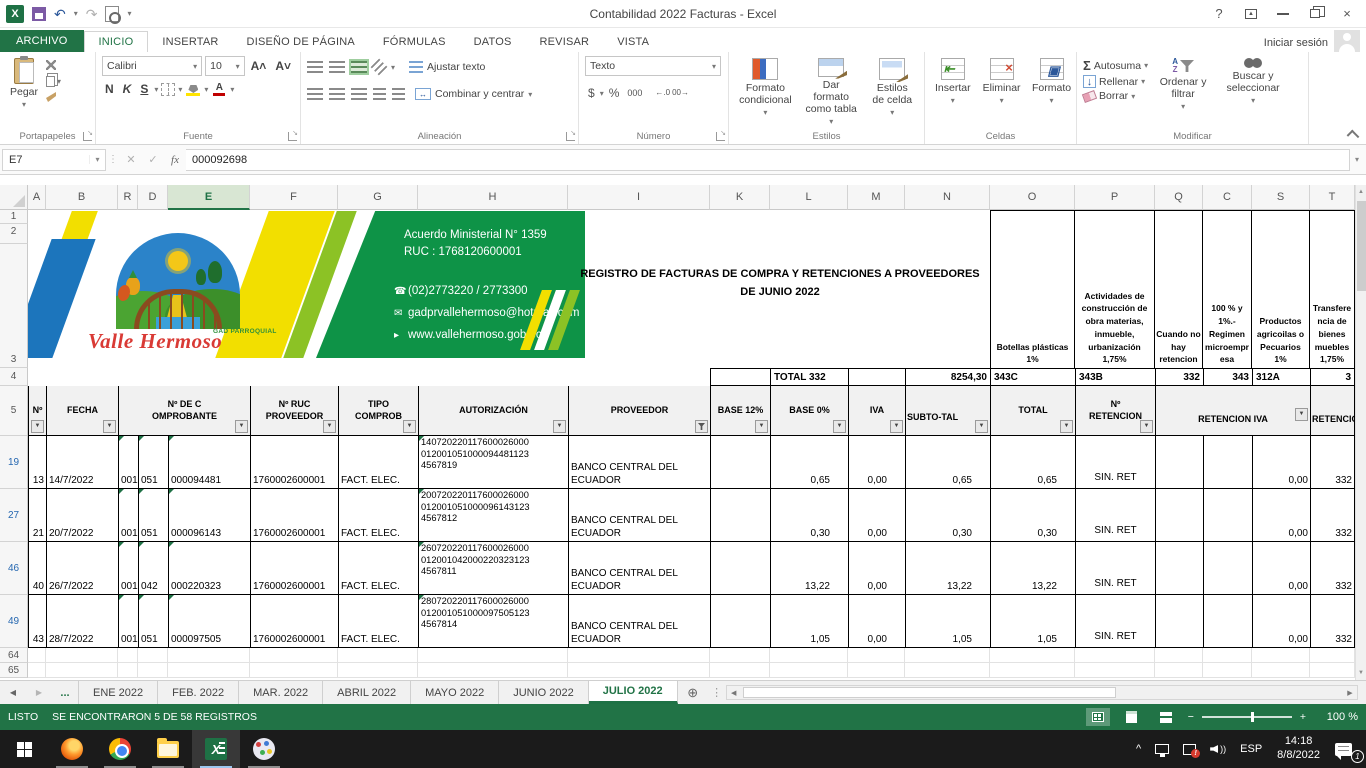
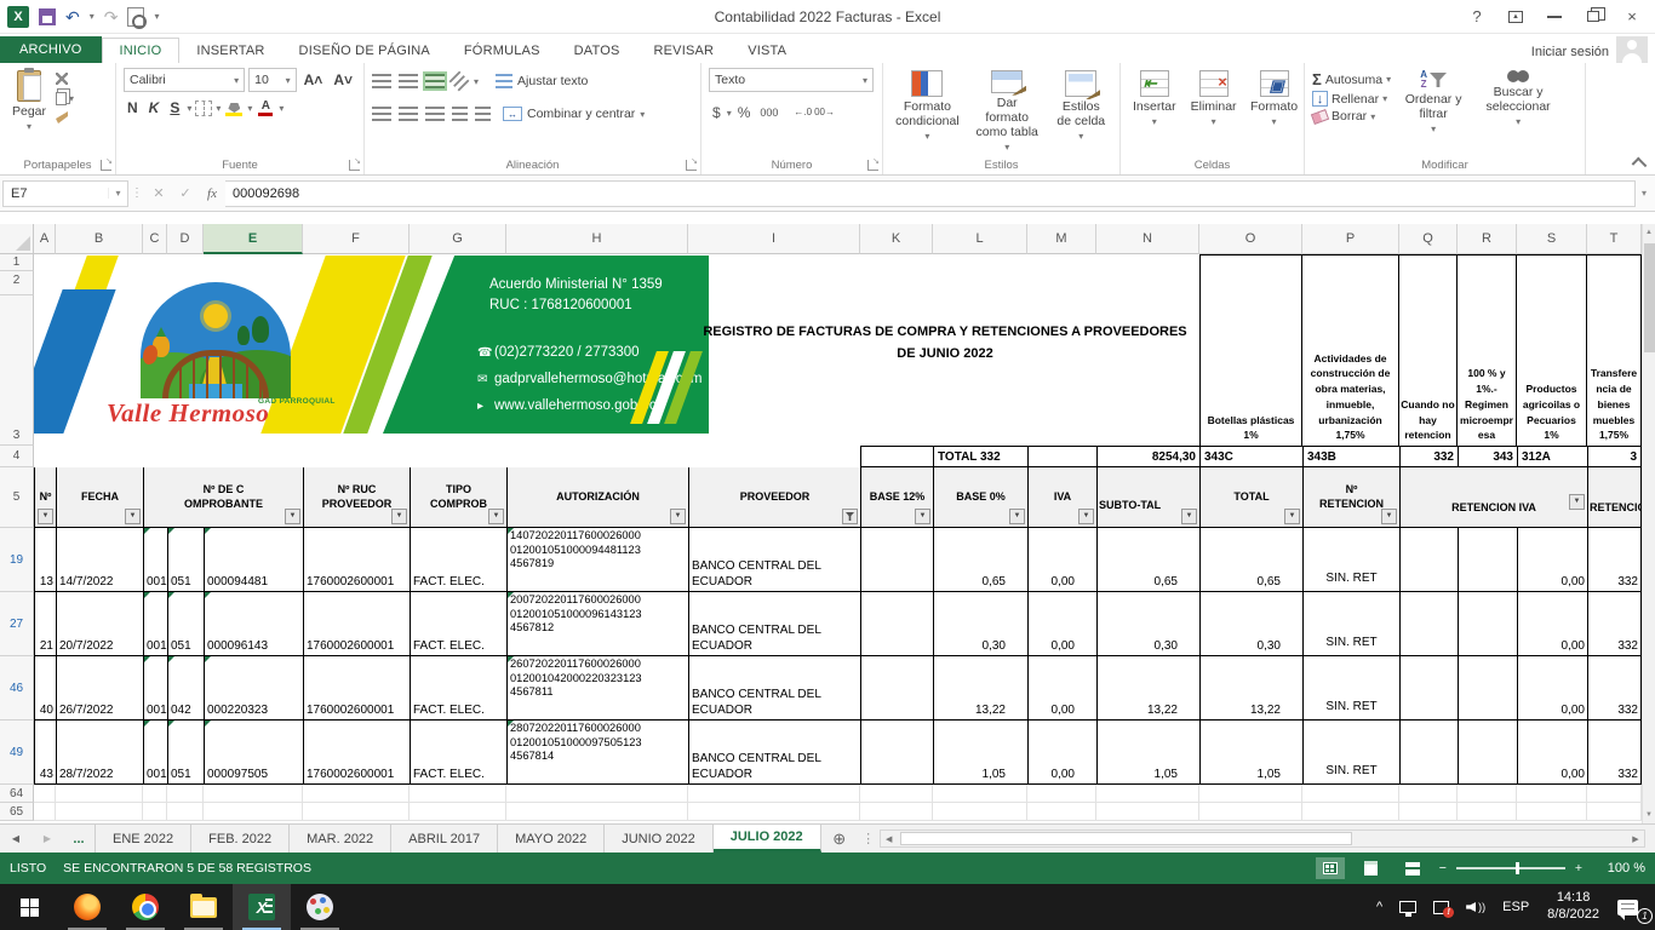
  X
  ↶
  ▾
  ↷
  ▾
  Contabilidad 2022 Facturas - Excel
  ?
  ×
  ARCHIVO
  INICIO
  INSERTAR
  DISEÑO DE PÁGINA
  FÓRMULAS
  DATOS
  REVISAR
  VISTA
  Iniciar sesión
  Pegar
  ▾
  ▾
  Portapapeles
  Calibri
  ▾
  10
  ▾
  A˄
  A˅
  N
  K
  S
  ▾
  ▾
  ▾
  A
  ▾
  Fuente
  ▾
  Ajustar texto
  ↔
  Combinar y centrar
  ▾
  Alineación
  Texto
  ▾
  $
  ▾
  %
  000
  ←.0
  00→
  Número
  Formato condicional
  ▾
  Dar formato como tabla
  ▾
  Estilos de celda
  ▾
  Estilos
  ⇤
  Insertar
  ▾
  ×
  Eliminar
  ▾
  ▣
  Formato
  ▾
  Celdas
  Σ
  Autosuma
  ▾
  ↓
  Rellenar
  ▾
  Borrar
  ▾
  A
  Z
  Ordenar y filtrar
  ▾
  Buscar y seleccionar
  ▾
  Modificar
  E7
  ▾
  ⋮
  ✕
  ✓
  fx
  000092698
  ▾
  A
  B
- R
+ C
  D
  E
  F
  G
  H
  I
  K
  L
  M
  N
  O
  P
  Q
- C
+ R
  S
  T
  1
  2
  3
  4
  5
  19
  27
  46
  49
  64
  65
  Acuerdo Ministerial N° 1359
  RUC : 1768120600001
  ☎ (02)2773220 / 2773300
  ✉ gadprvallehermoso@hotam
  ▸ www.vallehermoso.gob
  Valle Hermoso
  REGISTRO DE FACTURAS DE COMPRA Y RETENCIONES A PROVEEDORES DE JUNIO 2022
  Botellas plásticas 1%
  Actividades de construcción de obra materias, inmueble, urbanización 1,75%
  Cuando no hay retencion
  100 % y 1%.- Regimen microempresa
  Productos agricoilas o Pecuarios 1%
  Transferencia de bienes muebles 1,75%
  TOTAL 332
  8254,30
  343C
  343B
  332
  343
  312A
  3
  Nº
  FECHA
  Nº DE C
  OMPROBANTE
  Nº RUC
  PROVEEDOR
  TIPO
  COMPROB
  AUTORIZACIÓN
  PROVEEDOR
  BASE 12%
  BASE 0%
  IVA
  SUBTO-TAL
  TOTAL
  Nº
  RETENCION
  RETENCION IVA
  RETENCI
  13
  14/7/2022
  001
  051
  000094481
  1760002600001
  FACT. ELEC.
  140720220117600026000
  012001051000094481123
  4567819
  BANCO CENTRAL DEL ECUADOR
  0,65
  0,00
  0,65
  0,65
  SIN. RET
  0,00
  332
  21
  20/7/2022
  001
  051
  000096143
  1760002600001
  FACT. ELEC.
  200720220117600026000
  012001051000096143123
  4567812
  BANCO CENTRAL DEL ECUADOR
  0,30
  0,00
  0,30
  0,30
  SIN. RET
  0,00
  332
  40
  26/7/2022
  001
  042
  000220323
  1760002600001
  FACT. ELEC.
  260720220117600026000
  012001042000220323123
  4567811
  BANCO CENTRAL DEL ECUADOR
  13,22
  0,00
  13,22
  13,22
  SIN. RET
  0,00
  332
  43
  28/7/2022
  001
  051
  000097505
  1760002600001
  FACT. ELEC.
  280720220117600026000
  012001051000097505123
  4567814
  BANCO CENTRAL DEL ECUADOR
  1,05
  0,00
  1,05
  1,05
  SIN. RET
  0,00
  332
  ◀
  ▶
  ...
  ENE 2022
  FEB. 2022
  MAR. 2022
- ABRIL 2022
+ ABRIL 2017
  MAYO 2022
  JUNIO 2022
  JULIO 2022
  ⊕
  ⋮
  LISTO
  SE ENCONTRARON 5 DE 58 REGISTROS
  −
  +
  100 %
  X
  ^
  )
  ESP
  14:18
  8/8/2022
  1
